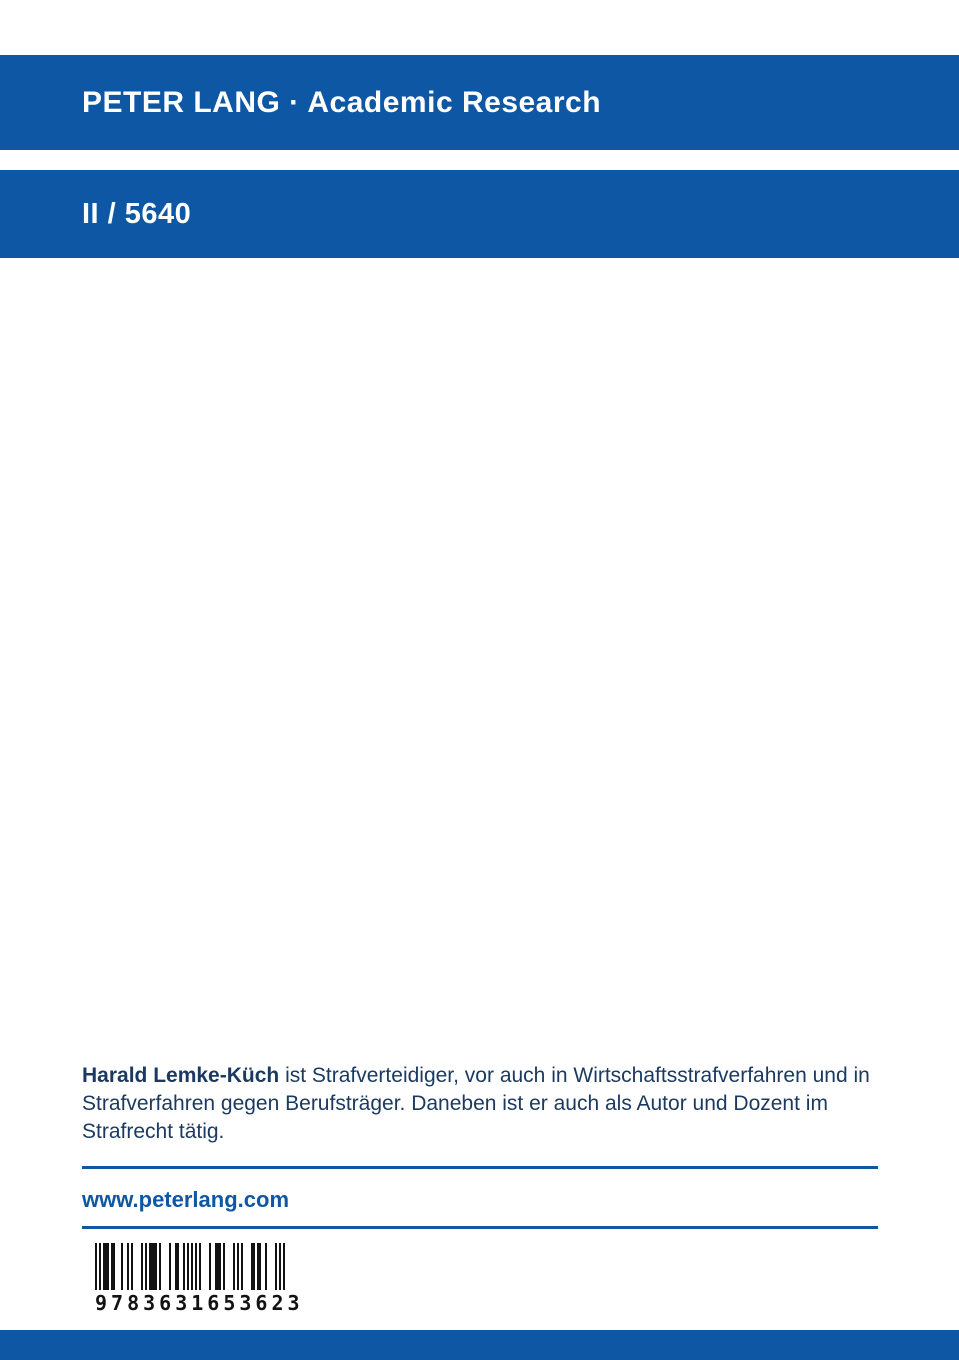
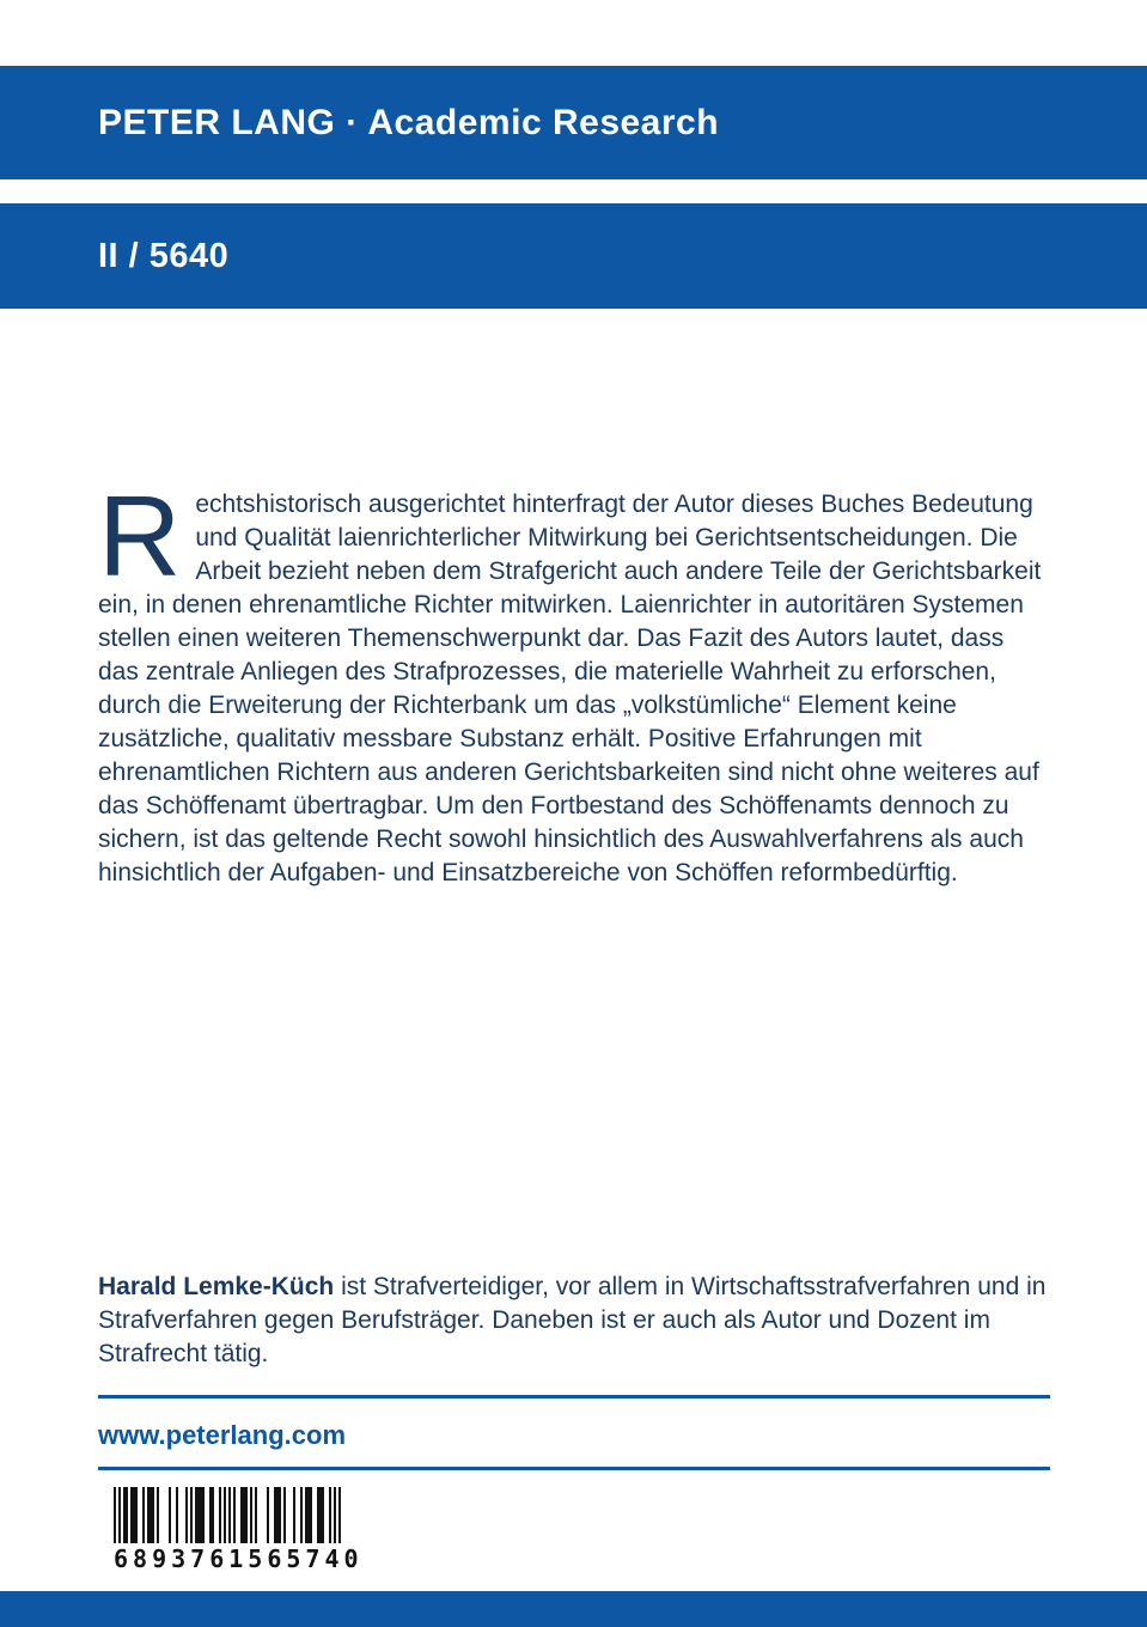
  PETER LANG · Academic Research
  II / 5640
+ R
+ echtshistorisch ausgerichtet hinterfragt der Autor dieses Buches Bedeutung und Qualität laienrichterlicher Mitwirkung bei Gerichtsentscheidungen. Die Arbeit bezieht neben dem Strafgericht auch andere Teile der Gerichtsbarkeit ein, in denen ehrenamtliche Richter mitwirken. Laienrichter in autoritären Systemen stellen einen weiteren Themenschwerpunkt dar. Das Fazit des Autors lautet, dass das zentrale Anliegen des Strafprozesses, die materielle Wahrheit zu erforschen, durch die Erweiterung der Richterbank um das „volkstümliche“ Element keine zusätzliche, qualitativ messbare Substanz erhält. Positive Erfahrungen mit ehrenamtlichen Richtern aus anderen Gerichtsbarkeiten sind nicht ohne weiteres auf das Schöffenamt übertragbar. Um den Fortbestand des Schöffenamts dennoch zu sichern, ist das geltende Recht sowohl hinsichtlich des Auswahlverfahrens als auch hinsichtlich der Aufgaben- und Einsatzbereiche von Schöffen reformbedürftig.
- Harald Lemke-Küch ist Strafverteidiger, vor auch in Wirtschaftsstrafverfahren und in Strafverfahren gegen Berufsträger. Daneben ist er auch als Autor und Dozent im Strafrecht tätig.
+ Harald Lemke-Küch ist Strafverteidiger, vor allem in Wirtschaftsstrafverfahren und in Strafverfahren gegen Berufsträger. Daneben ist er auch als Autor und Dozent im Strafrecht tätig.
  www.peterlang.com
- 9783631653623
+ 6893761565740
